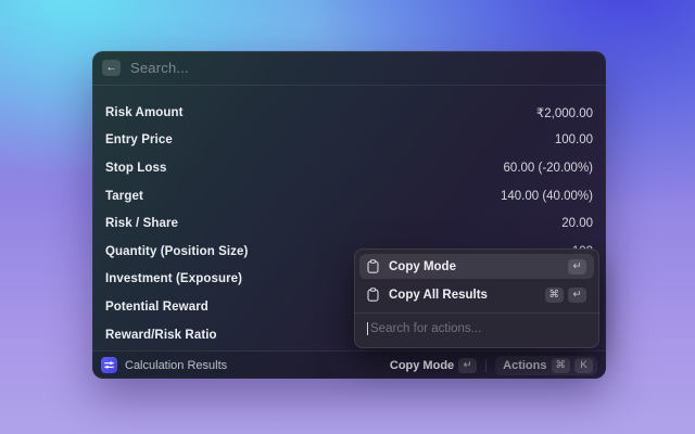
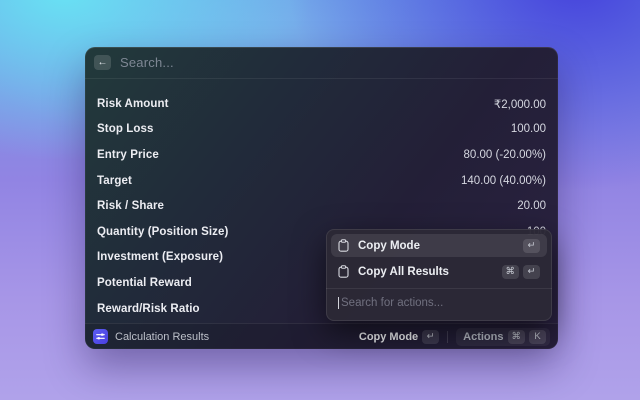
  ←
  Search...
  Risk Amount
  ₹2,000.00
- Entry Price
+ Stop Loss
  100.00
- Stop Loss
+ Entry Price
- 60.00 (-20.00%)
+ 80.00 (-20.00%)
  Target
  140.00 (40.00%)
  Risk / Share
  20.00
  Quantity (Position Size)
  Investment (Exposure)
  Potential Reward
  Reward/Risk Ratio
  Copy Mode
  ↵
  Copy All Results
  ⌘
  ↵
  Search for actions...
  Calculation Results
  Copy Mode
  ↵
  Actions
  ⌘
  K
